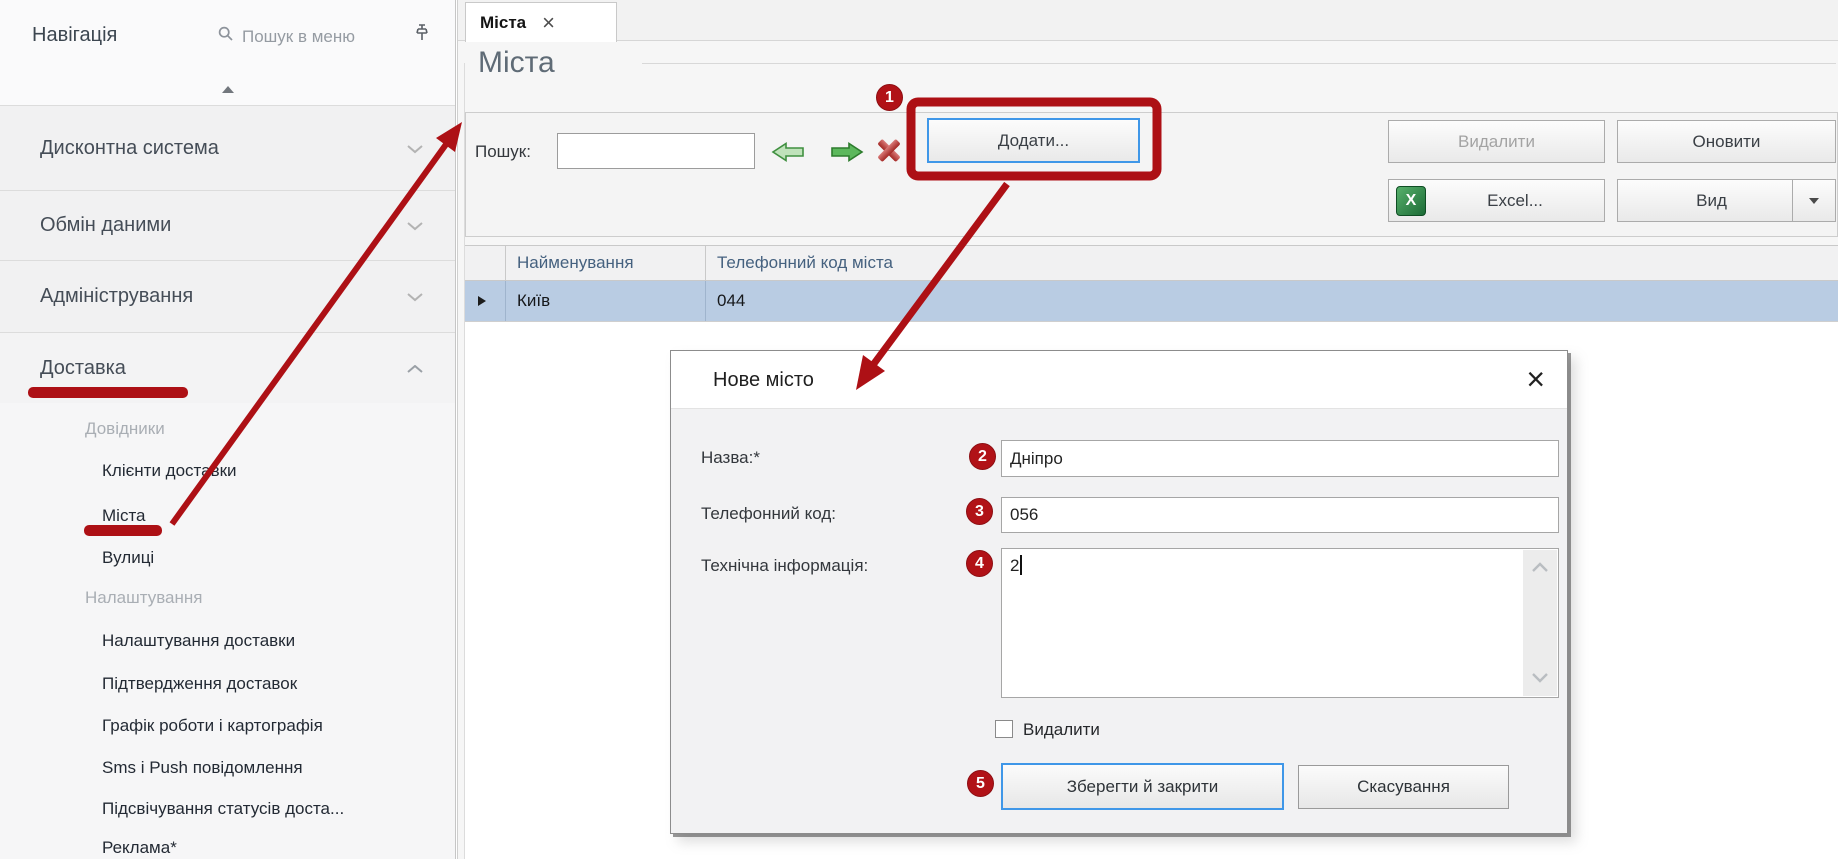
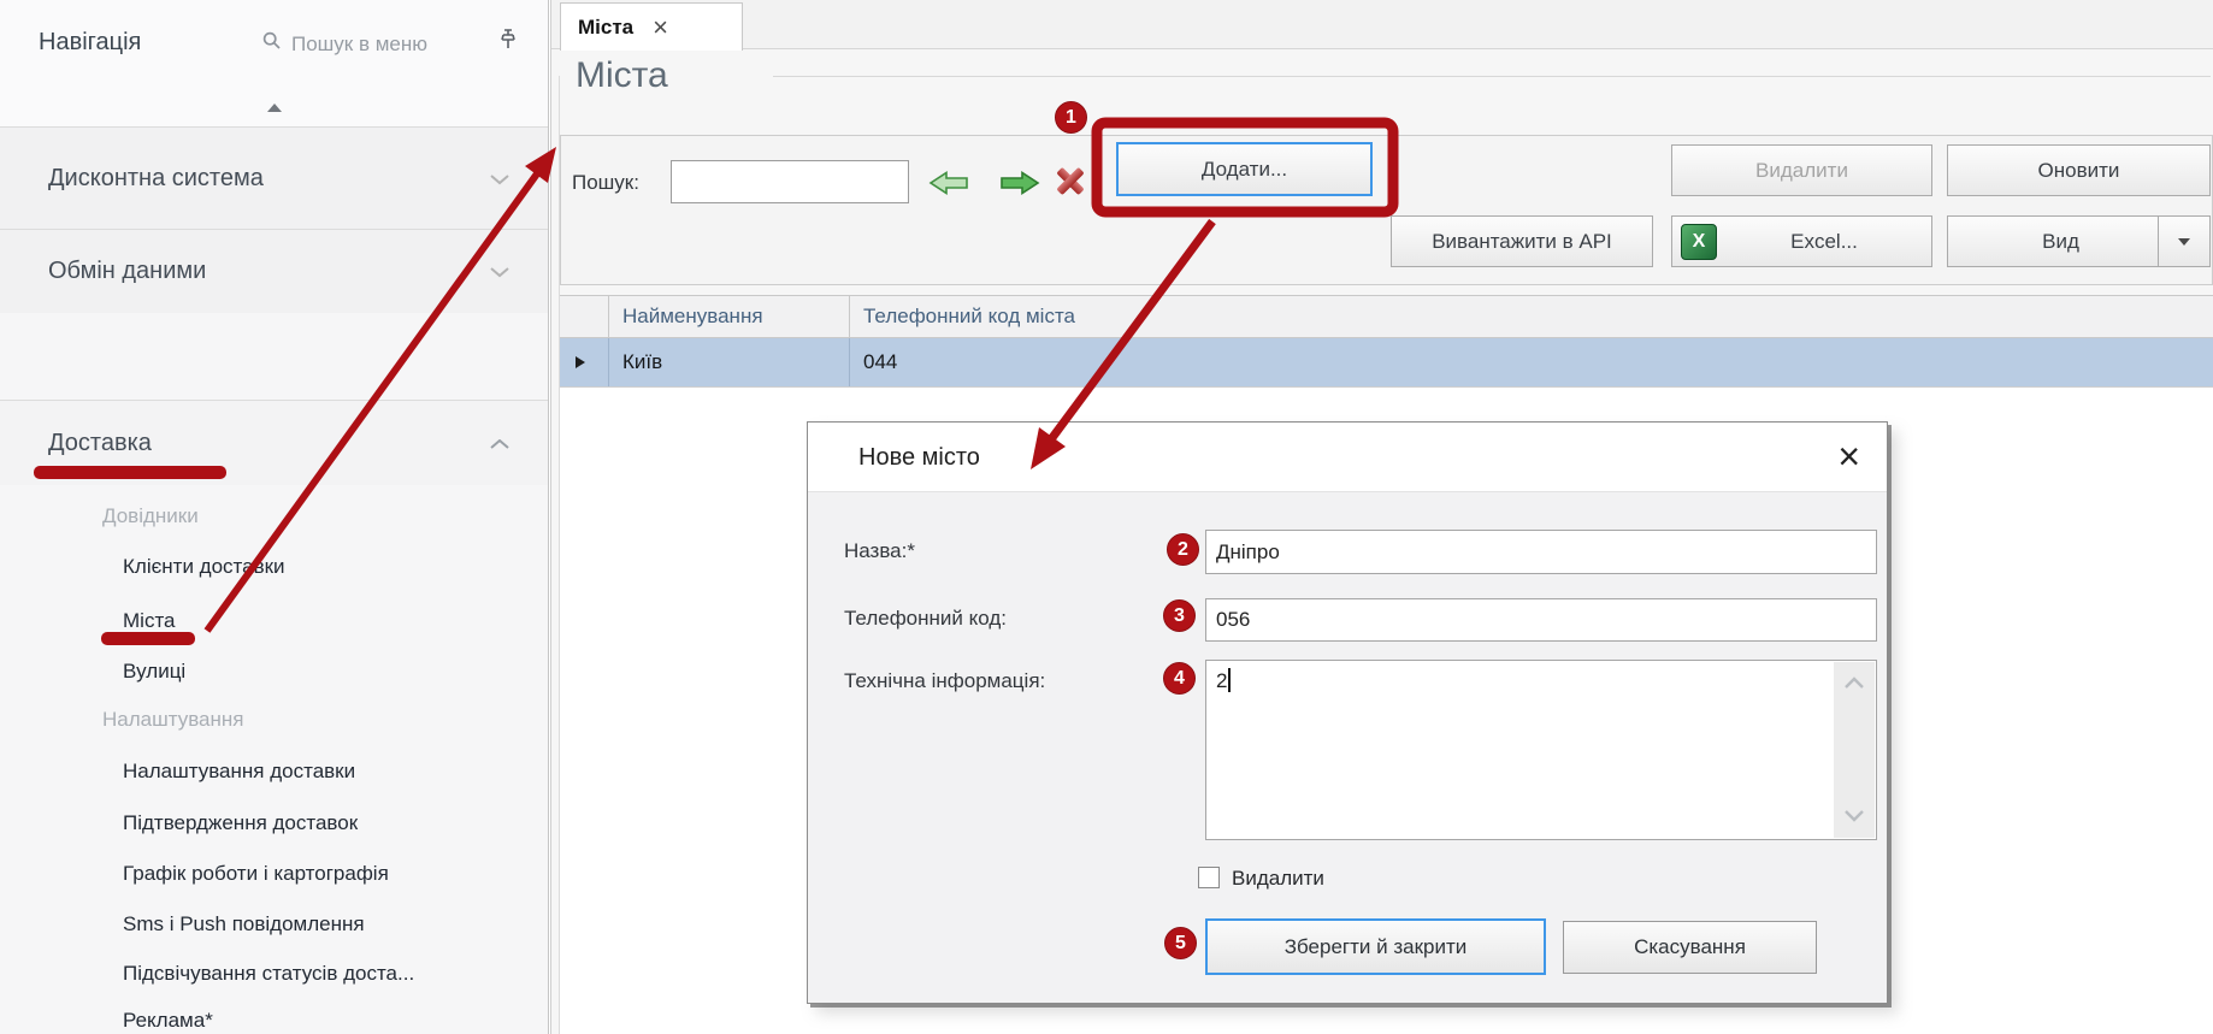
  Навігація
  Пошук в меню
  Дисконтна система
  Обмін даними
- Адміністрування
  Доставка
  Довідники
  Клієнти доставки
  Міста
  Вулиці
  Налаштування
  Налаштування доставки
  Підтвердження доставок
  Графік роботи і картографія
  Sms i Push повідомлення
  Підсвічування статусів доста...
  Реклама*
  Міста
  ×
  Міста
  Пошук:
  Додати...
  Видалити
  Оновити
+ Вивантажити в API
  X
  Excel...
  Вид
  Найменування
  Телефонний код міста
  Київ
  044
  Нове місто
  ×
  Назва:*
  Дніпро
  Телефонний код:
  056
  Технічна інформація:
  2
  Видалити
  Зберегти й закрити
  Скасування
  1
  2
  3
  4
  5
